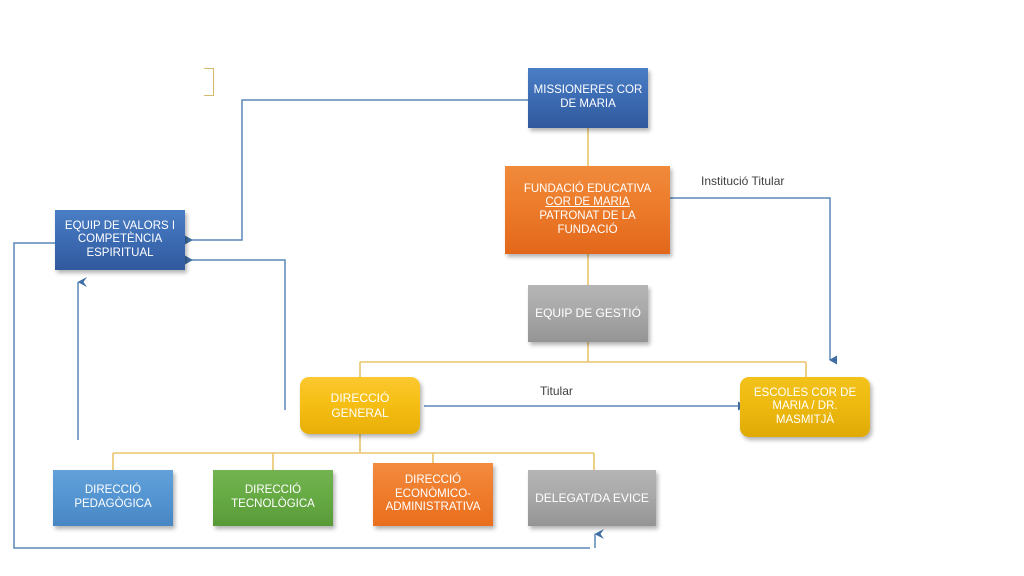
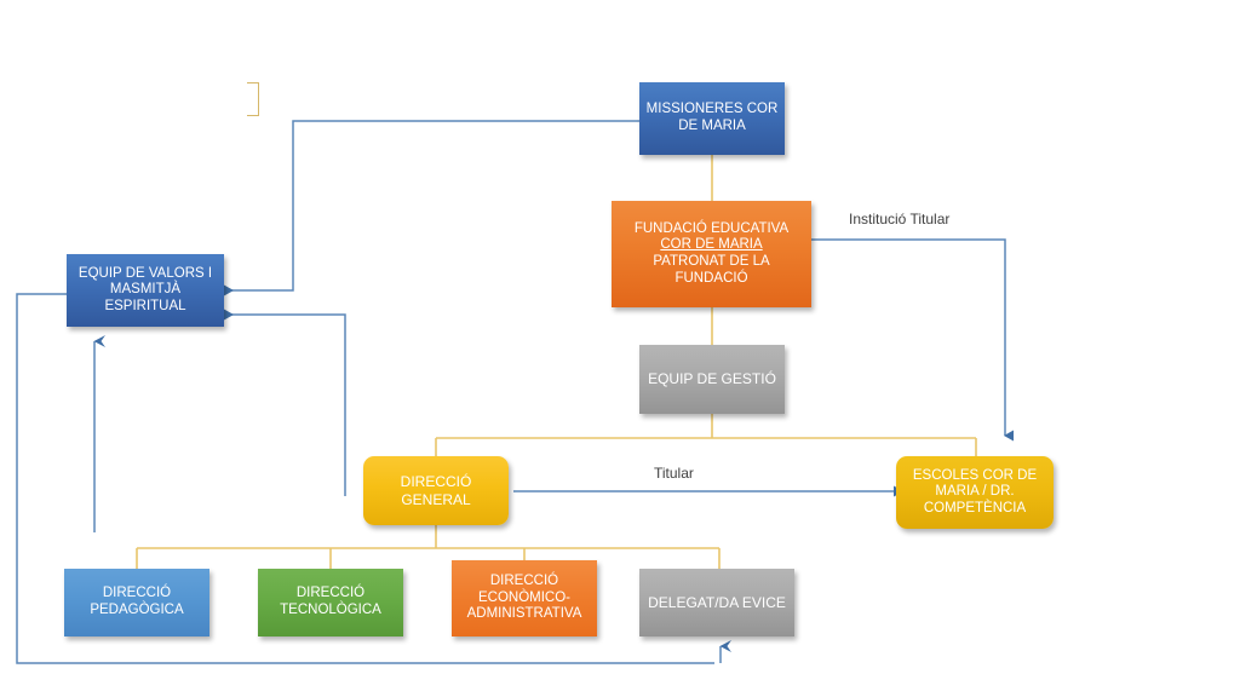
  MISSIONERES COR
  DE MARIA
  FUNDACIÓ EDUCATIVA
  COR DE MARIA
  PATRONAT DE LA
  FUNDACIÓ
  EQUIP DE GESTIÓ
  EQUIP DE VALORS I
- COMPETÈNCIA
+ MASMITJÀ
  ESPIRITUAL
  DIRECCIÓ
  GENERAL
  ESCOLES COR DE
  MARIA / DR.
- MASMITJÀ
+ COMPETÈNCIA
  DIRECCIÓ
  PEDAGÒGICA
  DIRECCIÓ
  TECNOLÒGICA
  DIRECCIÓ
  ECONÒMICO-
  ADMINISTRATIVA
  DELEGAT/DA EVICE
  Institució Titular
  Titular
